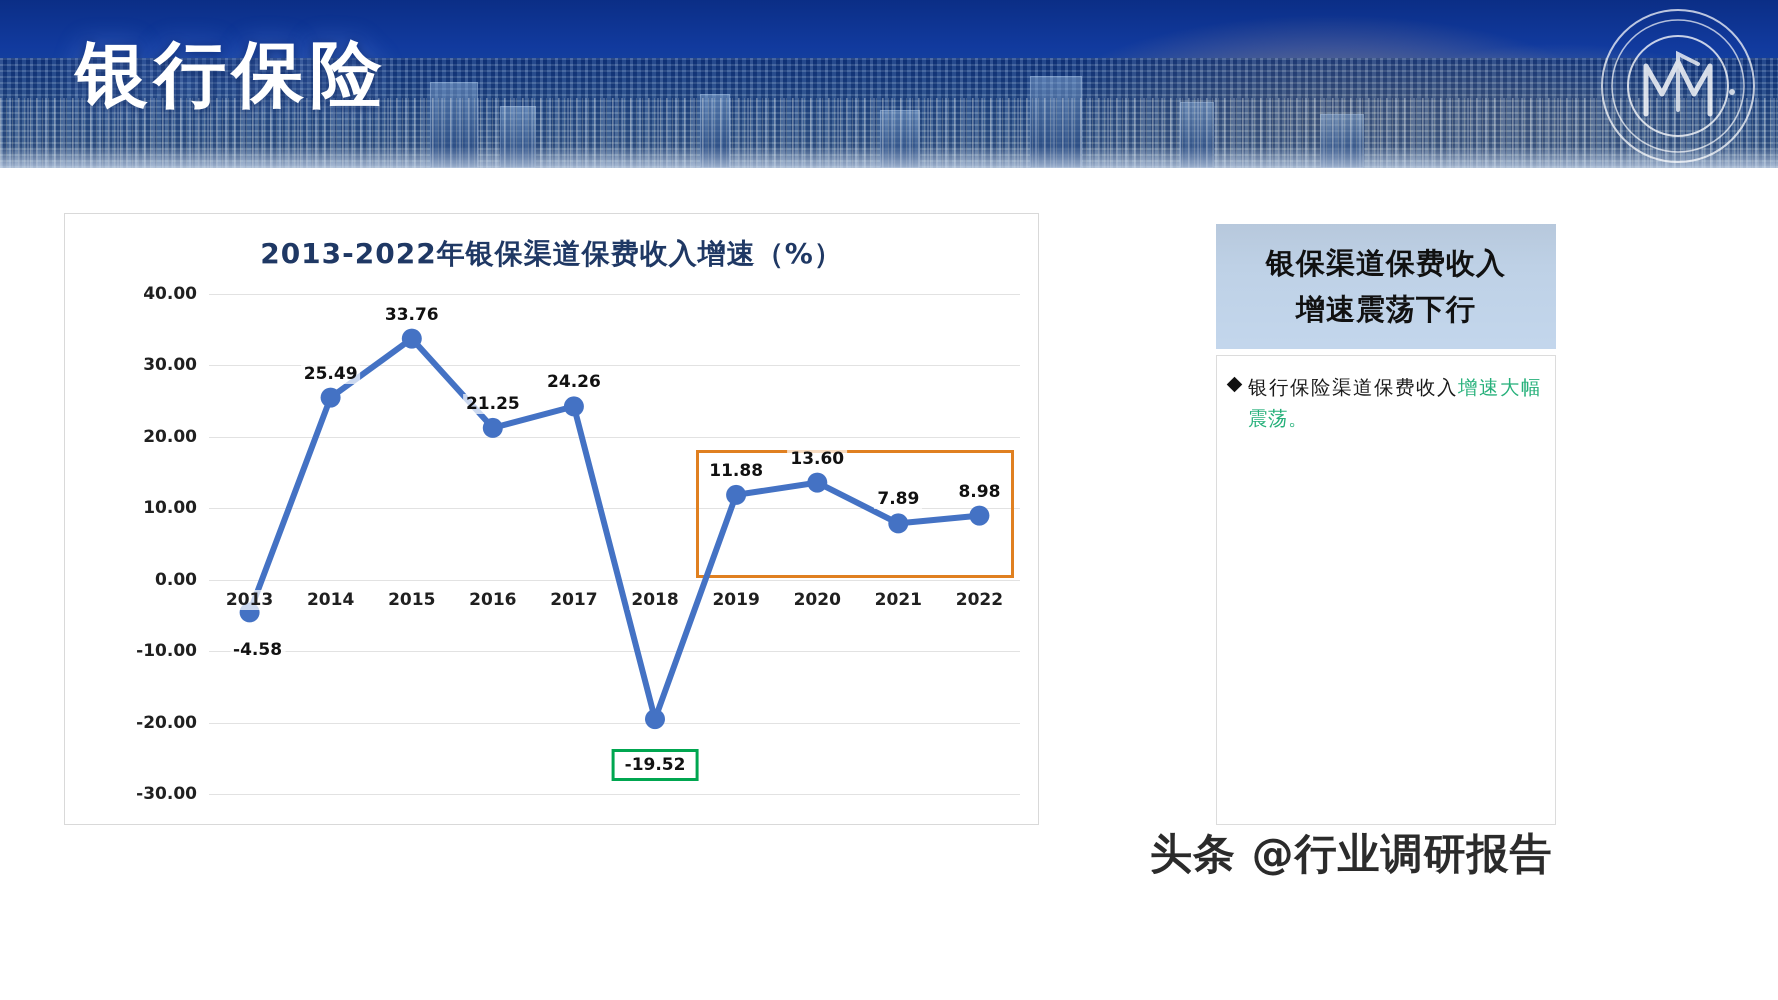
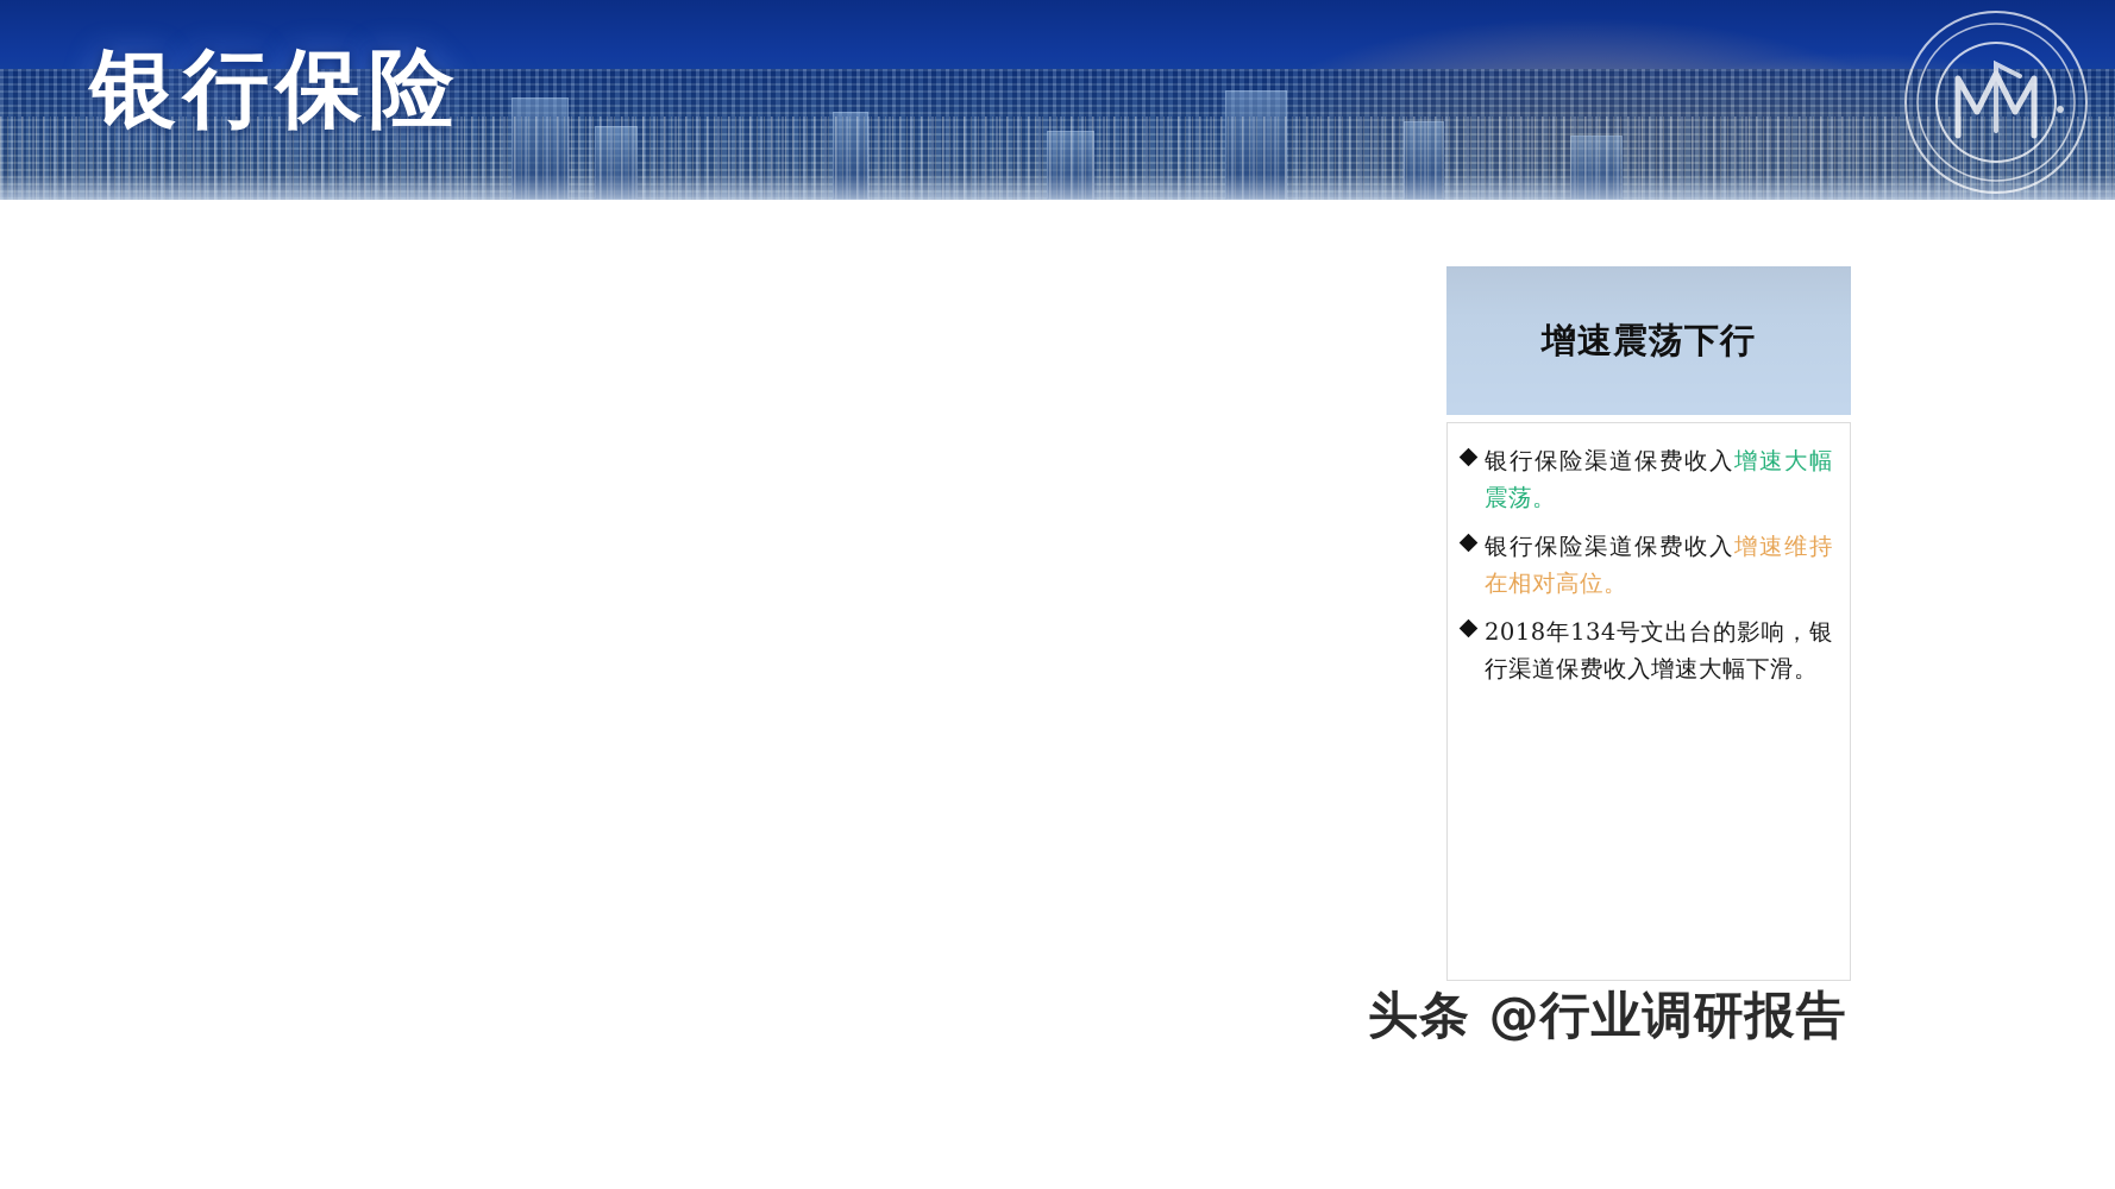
  银行保险
- 2013-2022年银保渠道保费收入增速（%）
- 40.00
- 30.00
- 20.00
- 10.00
- 0.00
- -10.00
- -20.00
- -30.00
- 2013
- 2014
- 2015
- 2016
- 2017
- 2018
- 2019
- 2020
- 2021
- 2022
- -4.58
- 25.49
- 33.76
- 21.25
- 24.26
- -19.52
- 11.88
- 13.60
- 7.89
- 8.98
- 银保渠道保费收入
  增速震荡下行
  银行保险渠道保费收入增速大幅震荡。
+ 银行保险渠道保费收入增速维持在相对高位。
+ 2018年134号文出台的影响，银行渠道保费收入增速大幅下滑。
  头条 @行业调研报告
